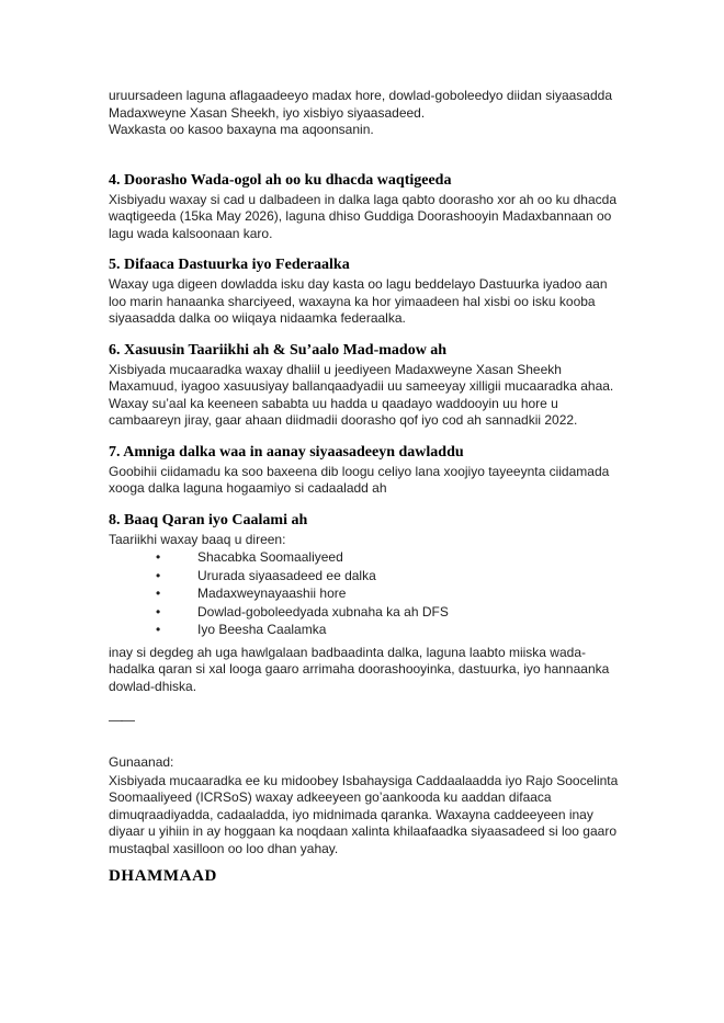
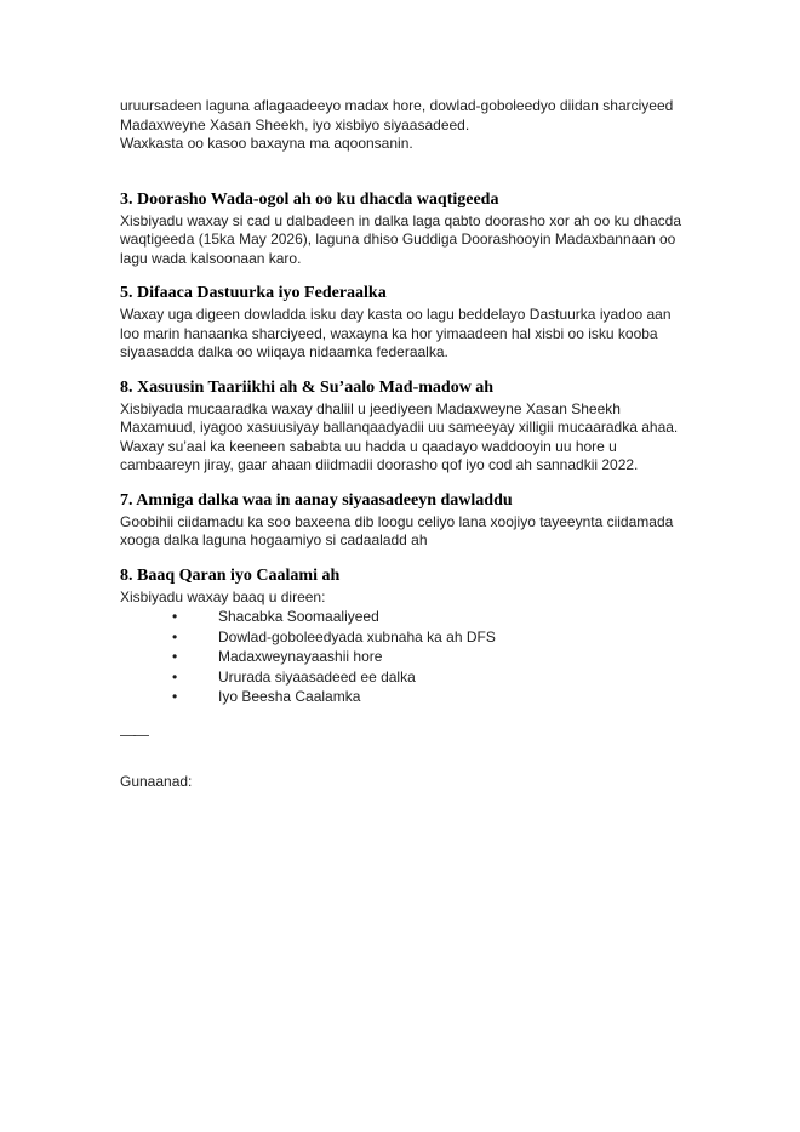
- uruursadeen laguna aflagaadeeyo madax hore, dowlad-goboleedyo diidan siyaasadda Madaxweyne Xasan Sheekh, iyo xisbiyo siyaasadeed.
+ uruursadeen laguna aflagaadeeyo madax hore, dowlad-goboleedyo diidan sharciyeed Madaxweyne Xasan Sheekh, iyo xisbiyo siyaasadeed.
  Waxkasta oo kasoo baxayna ma aqoonsanin.
- 4. Doorasho Wada-ogol ah oo ku dhacda waqtigeeda
+ 3. Doorasho Wada-ogol ah oo ku dhacda waqtigeeda
  Xisbiyadu waxay si cad u dalbadeen in dalka laga qabto doorasho xor ah oo ku dhacda waqtigeeda (15ka May 2026), laguna dhiso Guddiga Doorashooyin Madaxbannaan oo lagu wada kalsoonaan karo.
  5. Difaaca Dastuurka iyo Federaalka
  Waxay uga digeen dowladda isku day kasta oo lagu beddelayo Dastuurka iyadoo aan loo marin hanaanka sharciyeed, waxayna ka hor yimaadeen hal xisbi oo isku kooba siyaasadda dalka oo wiiqaya nidaamka federaalka.
- 6. Xasuusin Taariikhi ah & Su’aalo Mad-madow ah
+ 8. Xasuusin Taariikhi ah & Su’aalo Mad-madow ah
  Xisbiyada mucaaradka waxay dhaliil u jeediyeen Madaxweyne Xasan Sheekh Maxamuud, iyagoo xasuusiyay ballanqaadyadii uu sameeyay xilligii mucaaradka ahaa. Waxay su’aal ka keeneen sababta uu hadda u qaadayo waddooyin uu hore u cambaareyn jiray, gaar ahaan diidmadii doorasho qof iyo cod ah sannadkii 2022.
  7. Amniga dalka waa in aanay siyaasadeeyn dawladdu
  Goobihii ciidamadu ka soo baxeena dib loogu celiyo lana xoojiyo tayeeynta ciidamada xooga dalka laguna hogaamiyo si cadaaladd ah
  8. Baaq Qaran iyo Caalami ah
- Taariikhi waxay baaq u direen:
+ Xisbiyadu waxay baaq u direen:
  •
  Shacabka Soomaaliyeed
  •
- Ururada siyaasadeed ee dalka
+ Dowlad-goboleedyada xubnaha ka ah DFS
  •
  Madaxweynayaashii hore
  •
- Dowlad-goboleedyada xubnaha ka ah DFS
+ Ururada siyaasadeed ee dalka
  •
  Iyo Beesha Caalamka
- inay si degdeg ah uga hawlgalaan badbaadinta dalka, laguna laabto miiska wada-hadalka qaran si xal looga gaaro arrimaha doorashooyinka, dastuurka, iyo hannaanka dowlad-dhiska.
  ——
  Gunaanad:
- Xisbiyada mucaaradka ee ku midoobey Isbahaysiga Caddaalaadda iyo Rajo Soocelinta Soomaaliyeed (ICRSoS) waxay adkeeyeen go’aankooda ku aaddan difaaca dimuqraadiyadda, cadaaladda, iyo midnimada qaranka. Waxayna caddeeyeen inay diyaar u yihiin in ay hoggaan ka noqdaan xalinta khilaafaadka siyaasadeed si loo gaaro mustaqbal xasilloon oo loo dhan yahay.
- DHAMMAAD
